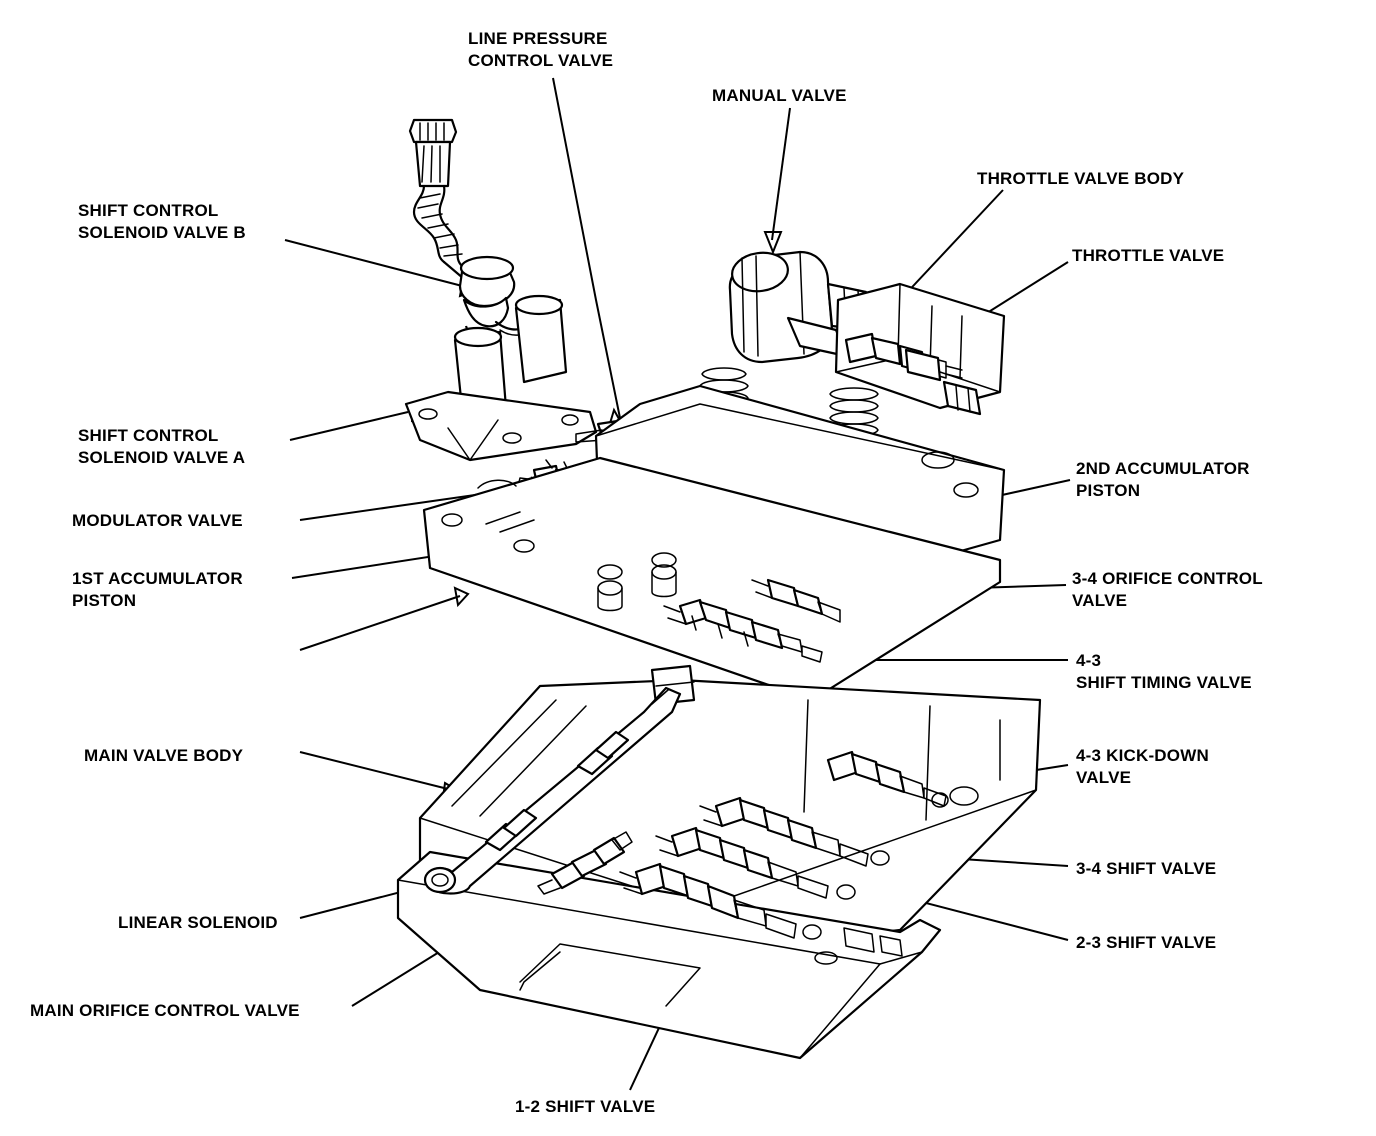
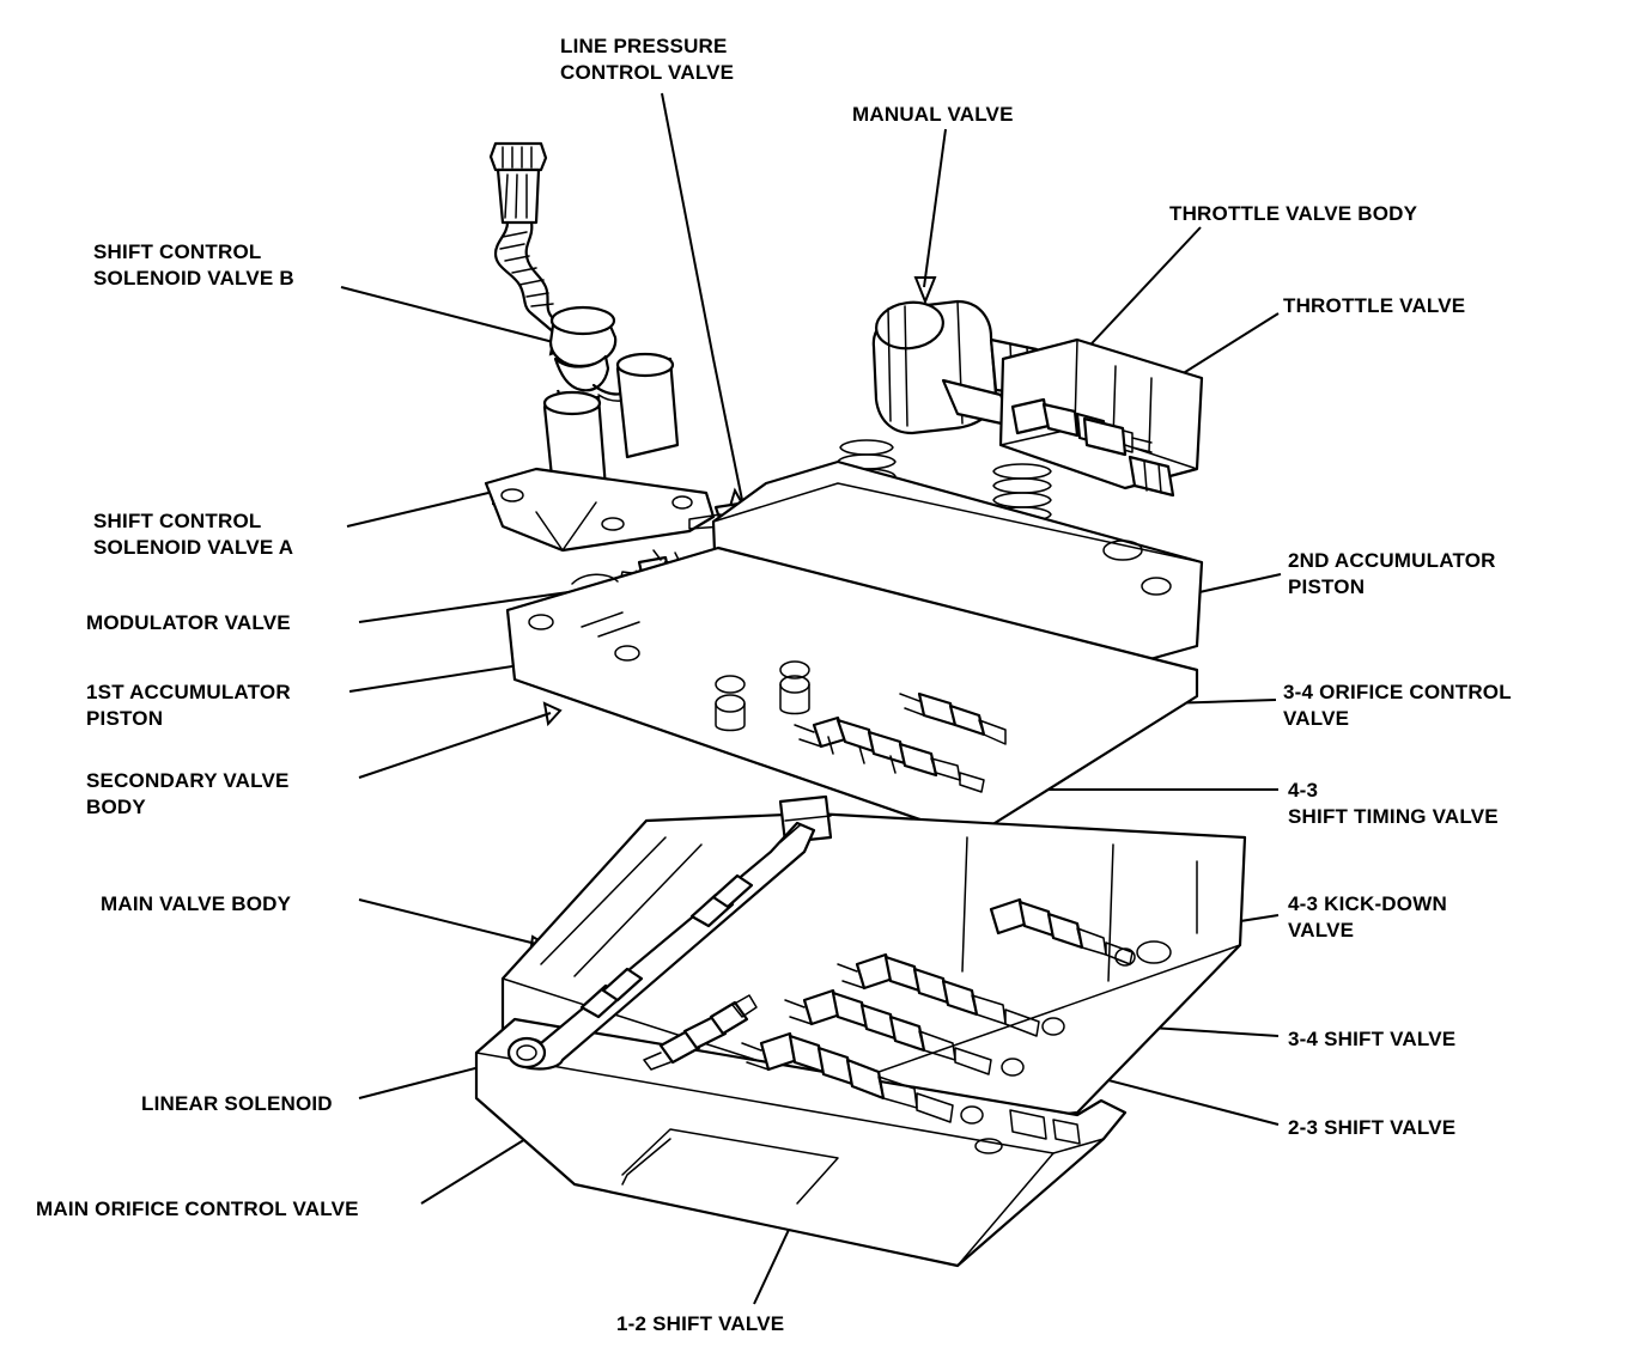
  LINE PRESSURE
  CONTROL VALVE
  MANUAL VALVE
  THROTTLE VALVE BODY
  THROTTLE VALVE
  SHIFT CONTROL
  SOLENOID VALVE B
  SHIFT CONTROL
  SOLENOID VALVE A
  MODULATOR VALVE
  1ST ACCUMULATOR
  PISTON
+ SECONDARY VALVE
+ BODY
  MAIN VALVE BODY
  LINEAR SOLENOID
  MAIN ORIFICE CONTROL VALVE
  2ND ACCUMULATOR
  PISTON
  3-4 ORIFICE CONTROL
  VALVE
  4-3
  SHIFT TIMING VALVE
  4-3 KICK-DOWN
  VALVE
  3-4 SHIFT VALVE
  2-3 SHIFT VALVE
  1-2 SHIFT VALVE
